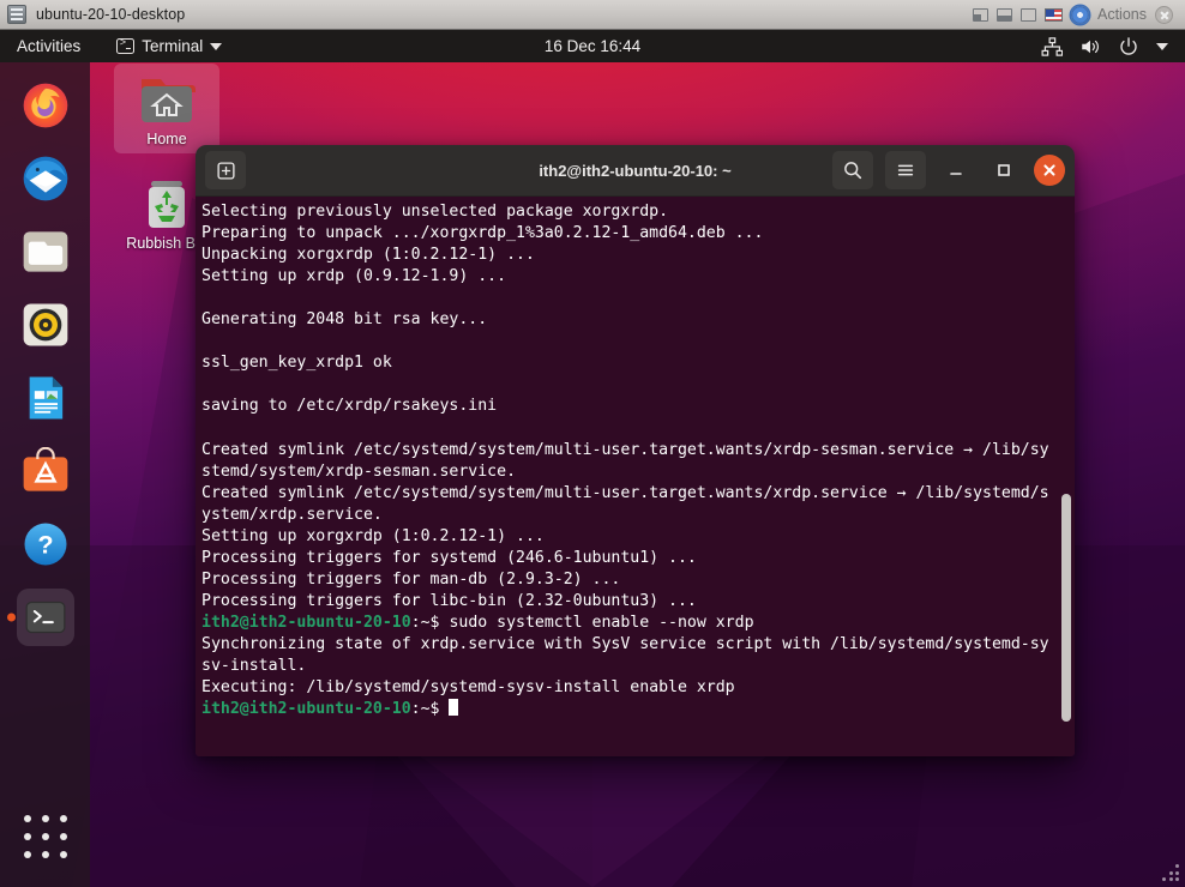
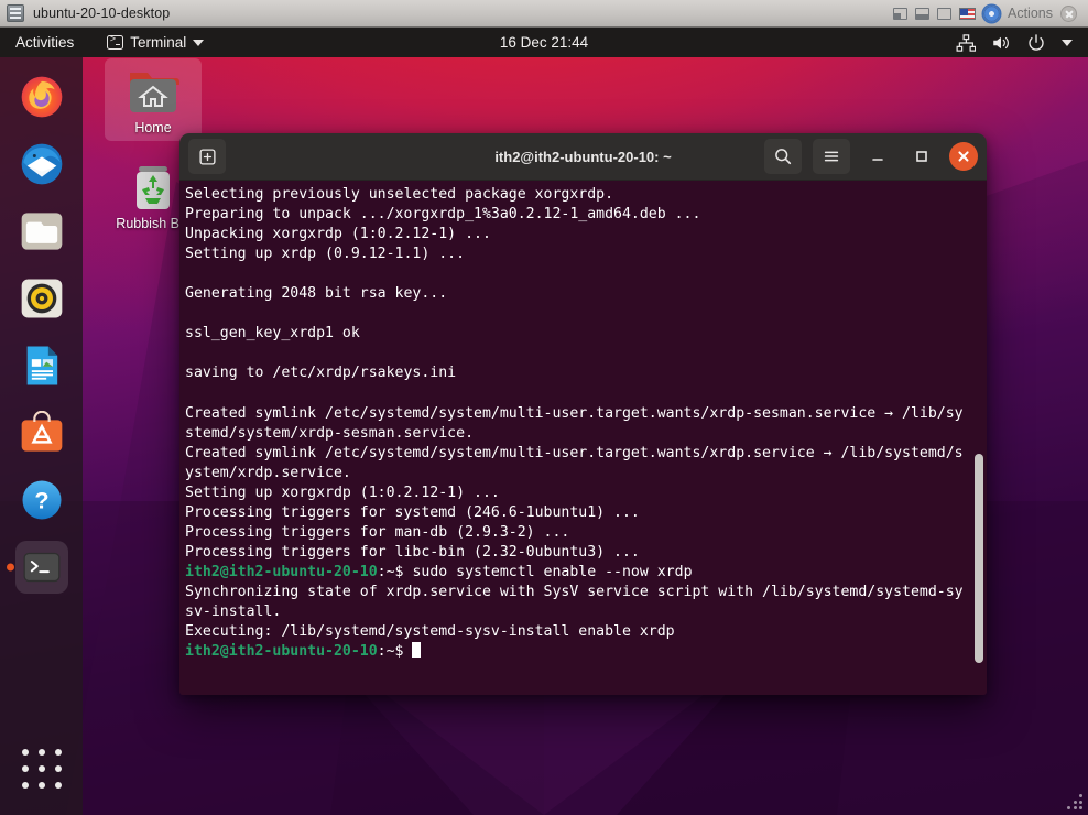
  ubuntu-20-10-desktop
  Actions
  Activities
  Terminal
- 16 Dec 16:44
+ 16 Dec 21:44
  ?
  Home
  Rubbish B
  ith2@ith2-ubuntu-20-10: ~
  Selecting previously unselected package xorgxrdp.
  Preparing to unpack .../xorgxrdp_1%3a0.2.12-1_amd64.deb ...
  Unpacking xorgxrdp (1:0.2.12-1) ...
- Setting up xrdp (0.9.12-1.9) ...
+ Setting up xrdp (0.9.12-1.1) ...
  Generating 2048 bit rsa key...
  ssl_gen_key_xrdp1 ok
  saving to /etc/xrdp/rsakeys.ini
  Created symlink /etc/systemd/system/multi-user.target.wants/xrdp-sesman.service → /lib/systemd/system/xrdp-sesman.service.
  Created symlink /etc/systemd/system/multi-user.target.wants/xrdp.service → /lib/systemd/system/xrdp.service.
  Setting up xorgxrdp (1:0.2.12-1) ...
  Processing triggers for systemd (246.6-1ubuntu1) ...
  Processing triggers for man-db (2.9.3-2) ...
  Processing triggers for libc-bin (2.32-0ubuntu3) ...
  ith2@ith2-ubuntu-20-10:~$ sudo systemctl enable --now xrdp
  Synchronizing state of xrdp.service with SysV service script with /lib/systemd/systemd-sysv-install.
  Executing: /lib/systemd/systemd-sysv-install enable xrdp
  ith2@ith2-ubuntu-20-10:~$
